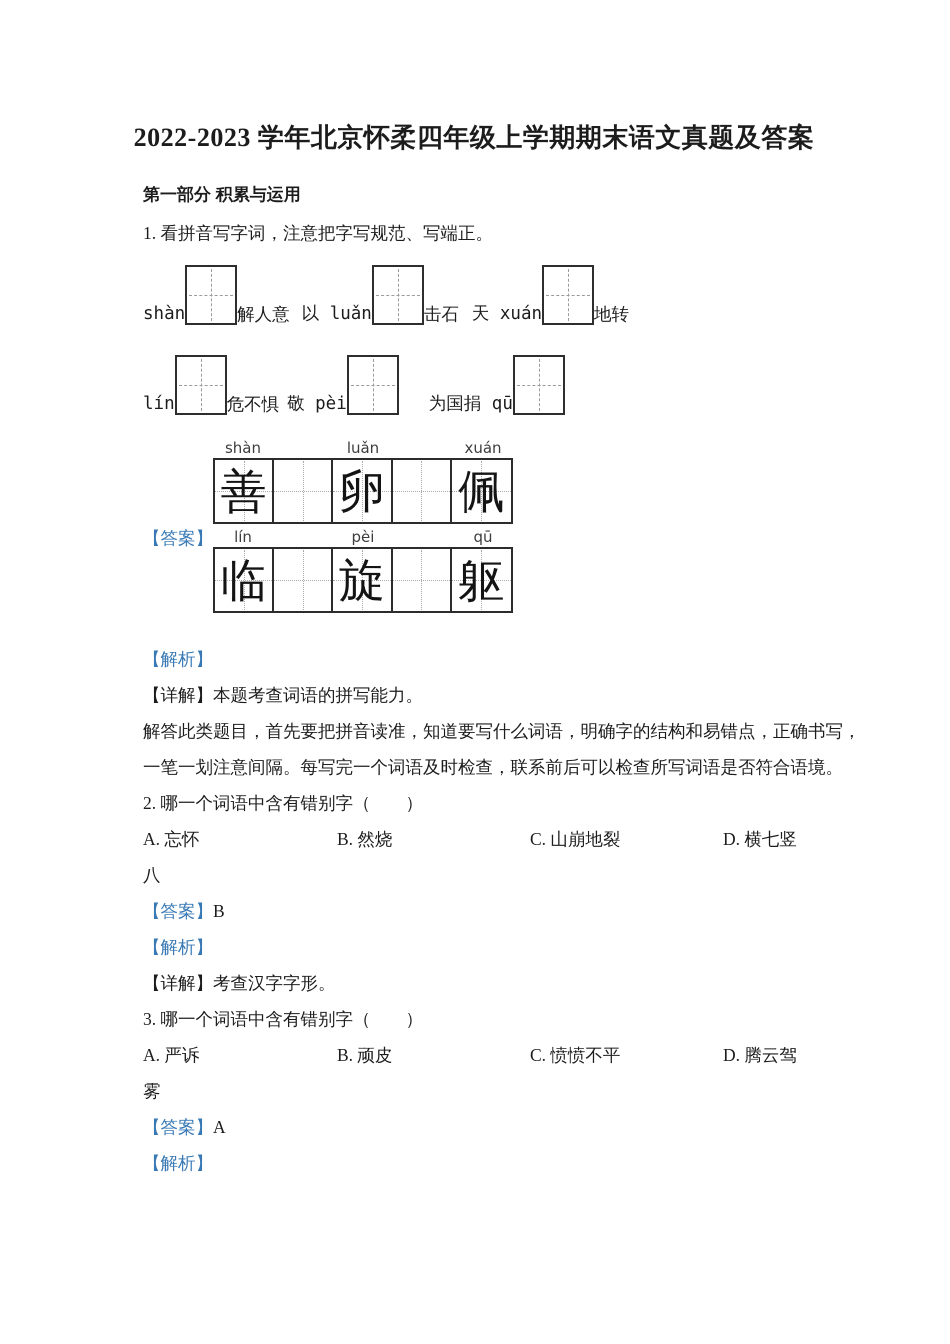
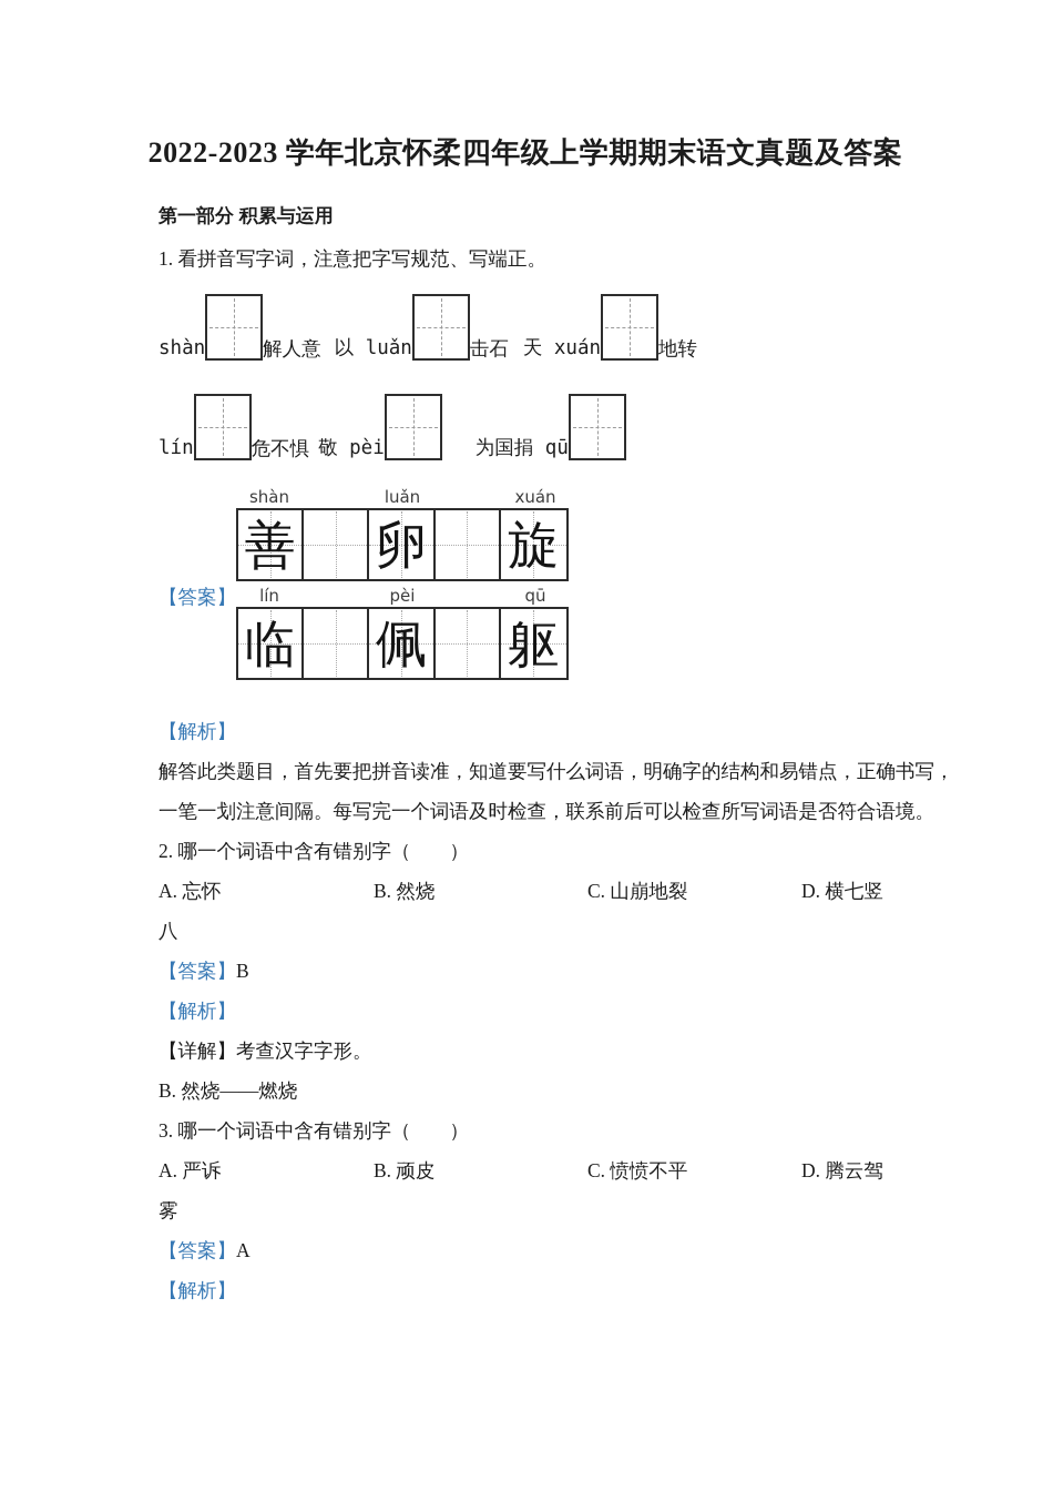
  2022-2023 学年北京怀柔四年级上学期期末语文真题及答案
  第一部分 积累与运用
  1. 看拼音写字词，注意把字写规范、写端正。
  shàn
  解人意
  以 luǎn
  击石
  天 xuán
  地转
  lín
  危不惧
  敬 pèi
  为国捐 qū
  【答案】
  shàn
  luǎn
  xuán
  善
  卵
- 佩
+ 旋
  lín
  pèi
  qū
  临
- 旋
+ 佩
  躯
  【解析】
- 【详解】本题考查词语的拼写能力。
  解答此类题目，首先要把拼音读准，知道要写什么词语，明确字的结构和易错点，正确书写，
  一笔一划注意间隔。每写完一个词语及时检查，联系前后可以检查所写词语是否符合语境。
  2. 哪一个词语中含有错别字（ ）
  A. 忘怀 B. 然烧 C. 山崩地裂 D. 横七竖
  八
  【答案】B
  【解析】
  【详解】考查汉字字形。
+ B. 然烧——燃烧
  3. 哪一个词语中含有错别字（ ）
  A. 严诉 B. 顽皮 C. 愤愤不平 D. 腾云驾
  雾
  【答案】A
  【解析】
